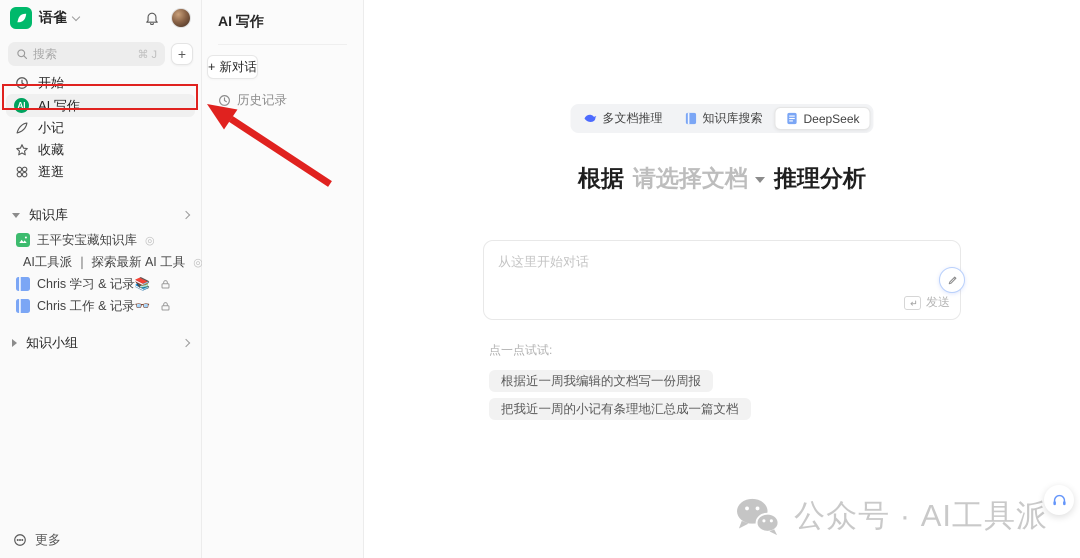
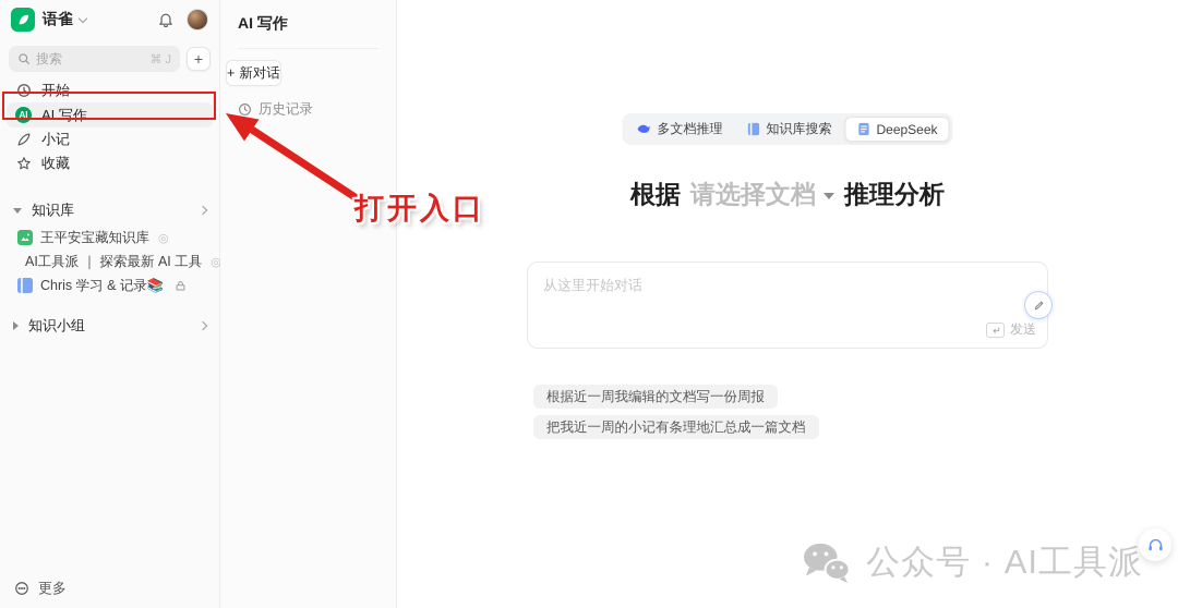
  语雀
  搜索
  ⌘ J
  +
  开始
  AI
  AI 写作
  小记
  收藏
- 逛逛
  知识库
  王平安宝藏知识库
  ◎
  AI工具派 ｜ 探索最新 AI 工具
  ◎
  Chris 学习 & 记录📚
- Chris 工作 & 记录👓
  知识小组
  更多
  AI 写作
  +
  新对话
  历史记录
  多文档推理
  知识库搜索
  DeepSeek
  根据
  请选择文档
  推理分析
  从这里开始对话
  发送
- 点一点试试:
  根据近一周我编辑的文档写一份周报
  把我近一周的小记有条理地汇总成一篇文档
  公众号 · AI工具派
+ 打开入口
